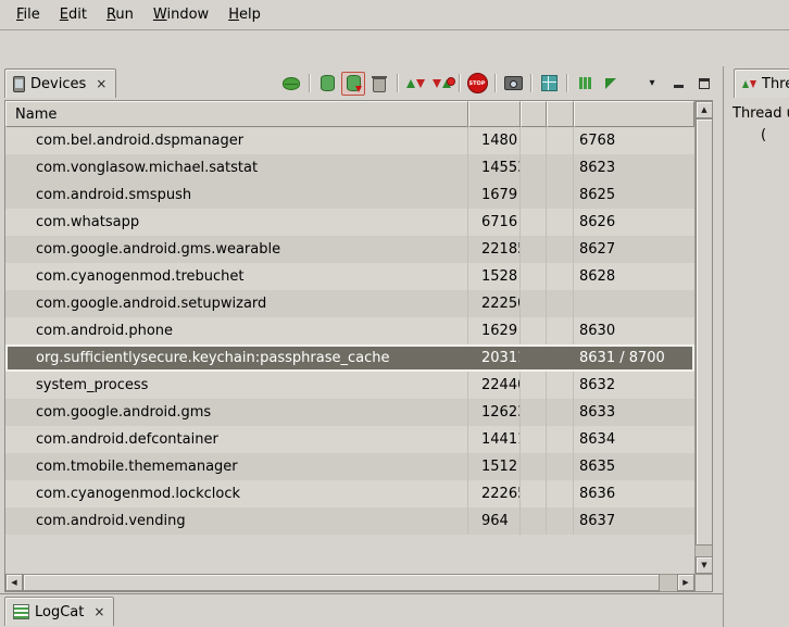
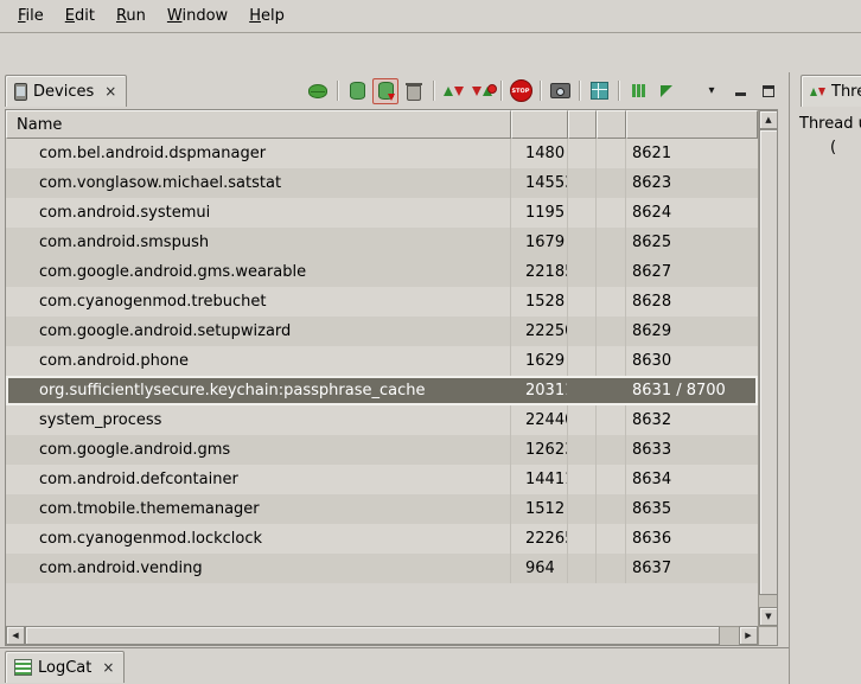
  File
  Edit
  Run
  Window
  Help
  Devices
  ×
  ▾
  Name
  com.bel.android.dspmanager
  1480
- 6768
+ 8621
  com.vonglasow.michael.satstat
  1455
  8623
+ com.android.systemui
+ 1195
+ 8624
  com.android.smspush
  1679
  8625
- com.whatsapp
- 6716
- 8626
  com.google.android.gms.wearable
  2218
  8627
  com.cyanogenmod.trebuchet
  1528
  8628
  com.google.android.setupwizard
  2225
+ 8629
  com.android.phone
  1629
  8630
  org.sufficientlysecure.keychain:passphrase_cache
  2031
  8631 / 8700
  system_process
  2244
  8632
  com.google.android.gms
  1262
  8633
  com.android.defcontainer
  1441
  8634
  com.tmobile.thememanager
  1512
  8635
  com.cyanogenmod.lockclock
  2226
  8636
  com.android.vending
  964
  8637
  ▲
  ▼
  ◀
  ▶
  Thread
  (
  LogCat
  ×
